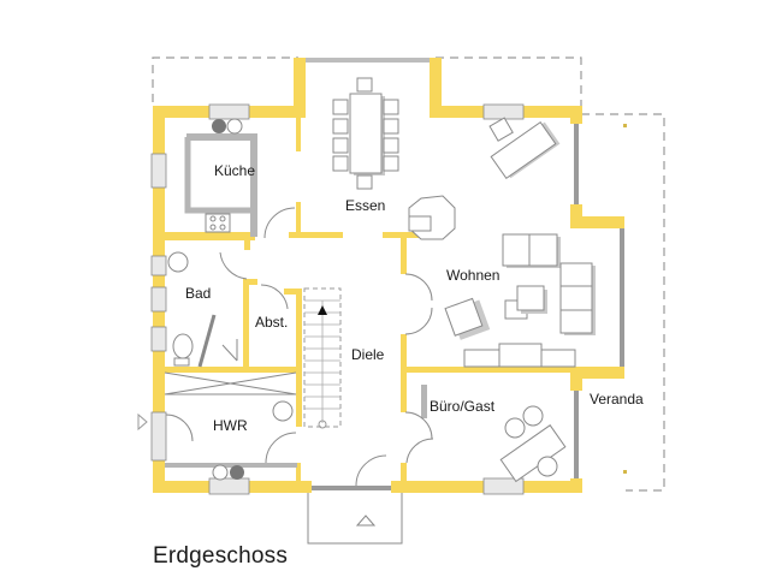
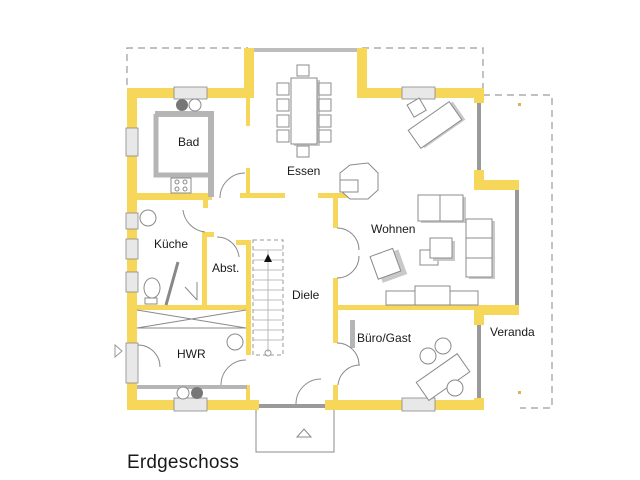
- Küche
+ Bad
  Essen
  Wohnen
- Bad
+ Küche
  Abst.
  Diele
  HWR
  Büro/Gast
  Veranda
  Erdgeschoss
